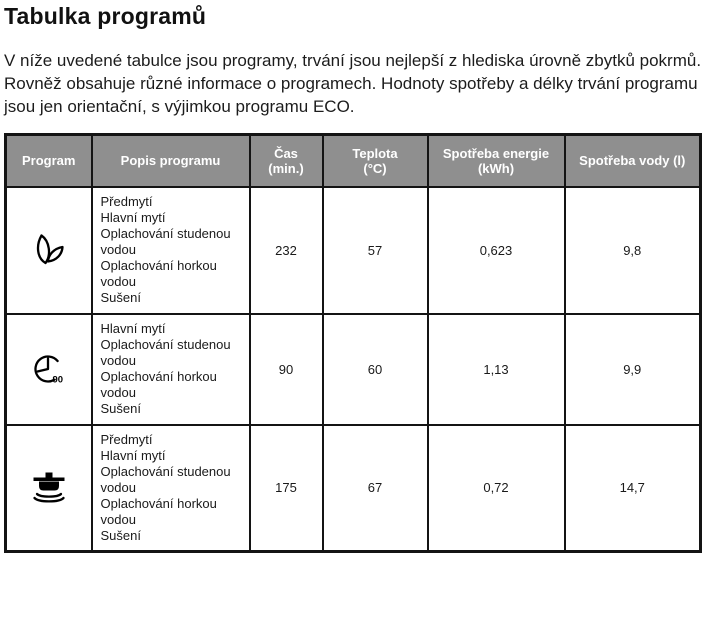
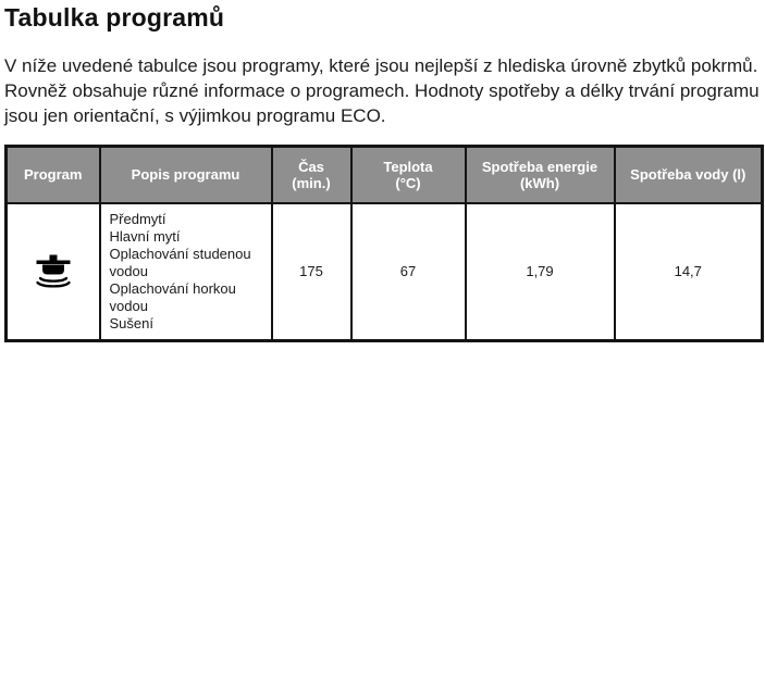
  Tabulka programů
- V níže uvedené tabulce jsou programy, trvání jsou nejlepší z hlediska úrovně zbytků pokrmů. Rovněž obsahuje různé informace o programech. Hodnoty spotřeby a délky trvání programu jsou jen orientační, s výjimkou programu ECO.
+ V níže uvedené tabulce jsou programy, které jsou nejlepší z hlediska úrovně zbytků pokrmů. Rovněž obsahuje různé informace o programech. Hodnoty spotřeby a délky trvání programu jsou jen orientační, s výjimkou programu ECO.
  Program	Popis programu	Čas(min.)	Teplota(°C)	Spotřeba energie(kWh)	Spotřeba vody (l)
- 	PředmytíHlavní mytíOplachování studenou vodouOplachování horkou vodouSušení	232	57	0,623	9,8
- 90	Hlavní mytíOplachování studenou vodouOplachování horkou vodouSušení	90	60	1,13	9,9
- 	PředmytíHlavní mytíOplachování studenou vodouOplachování horkou vodouSušení	175	67	0,72	14,7
+ 	PředmytíHlavní mytíOplachování studenou vodouOplachování horkou vodouSušení	175	67	1,79	14,7
